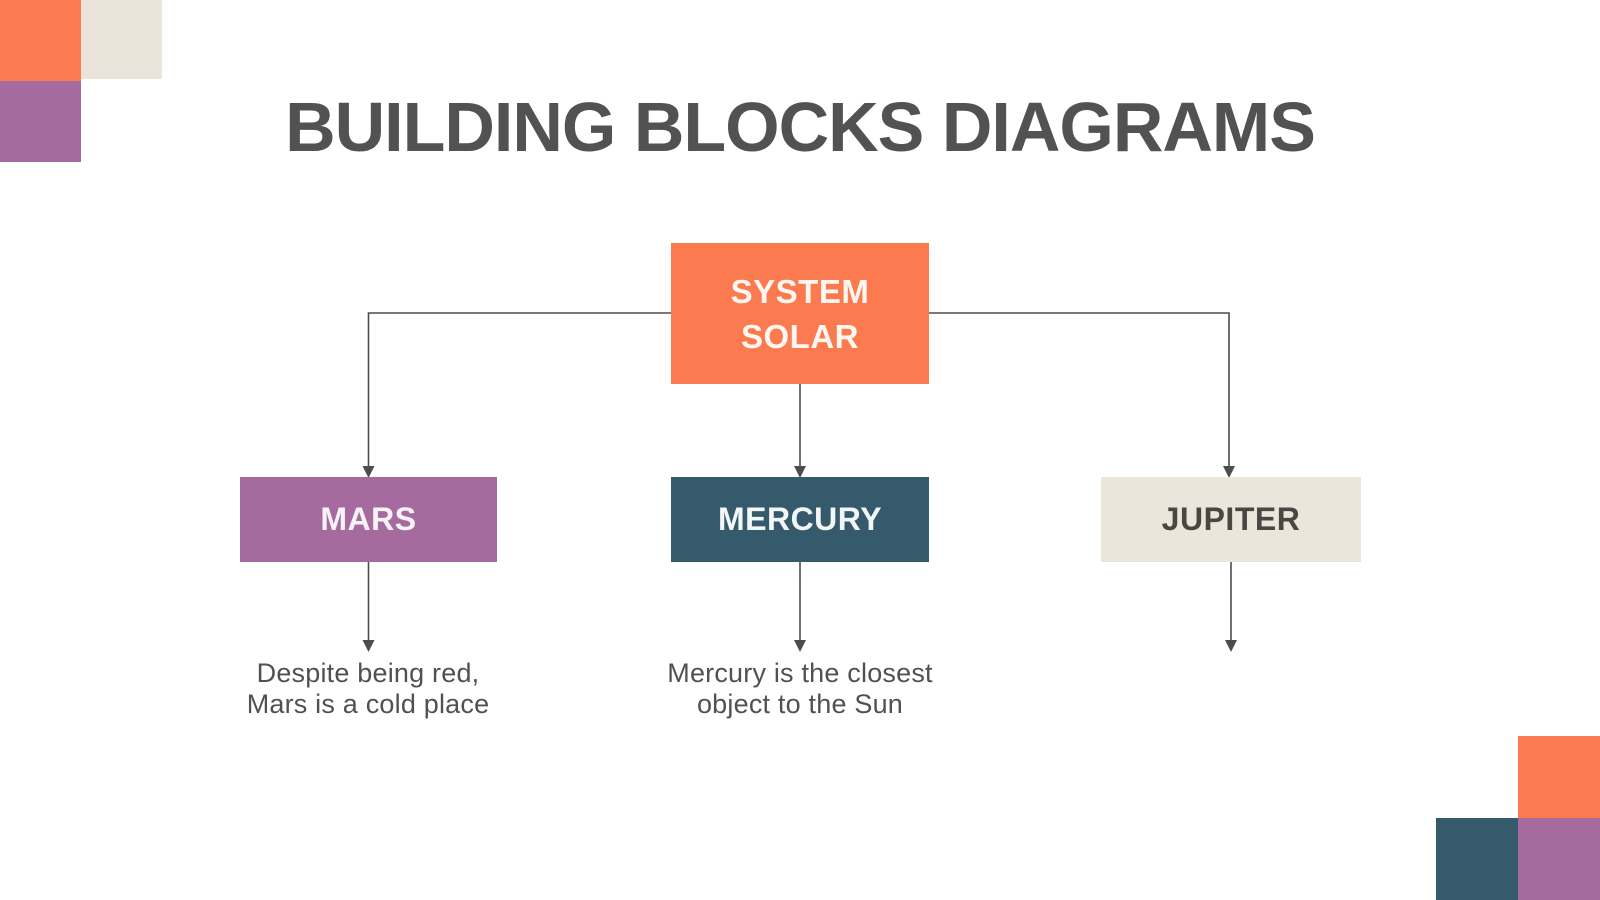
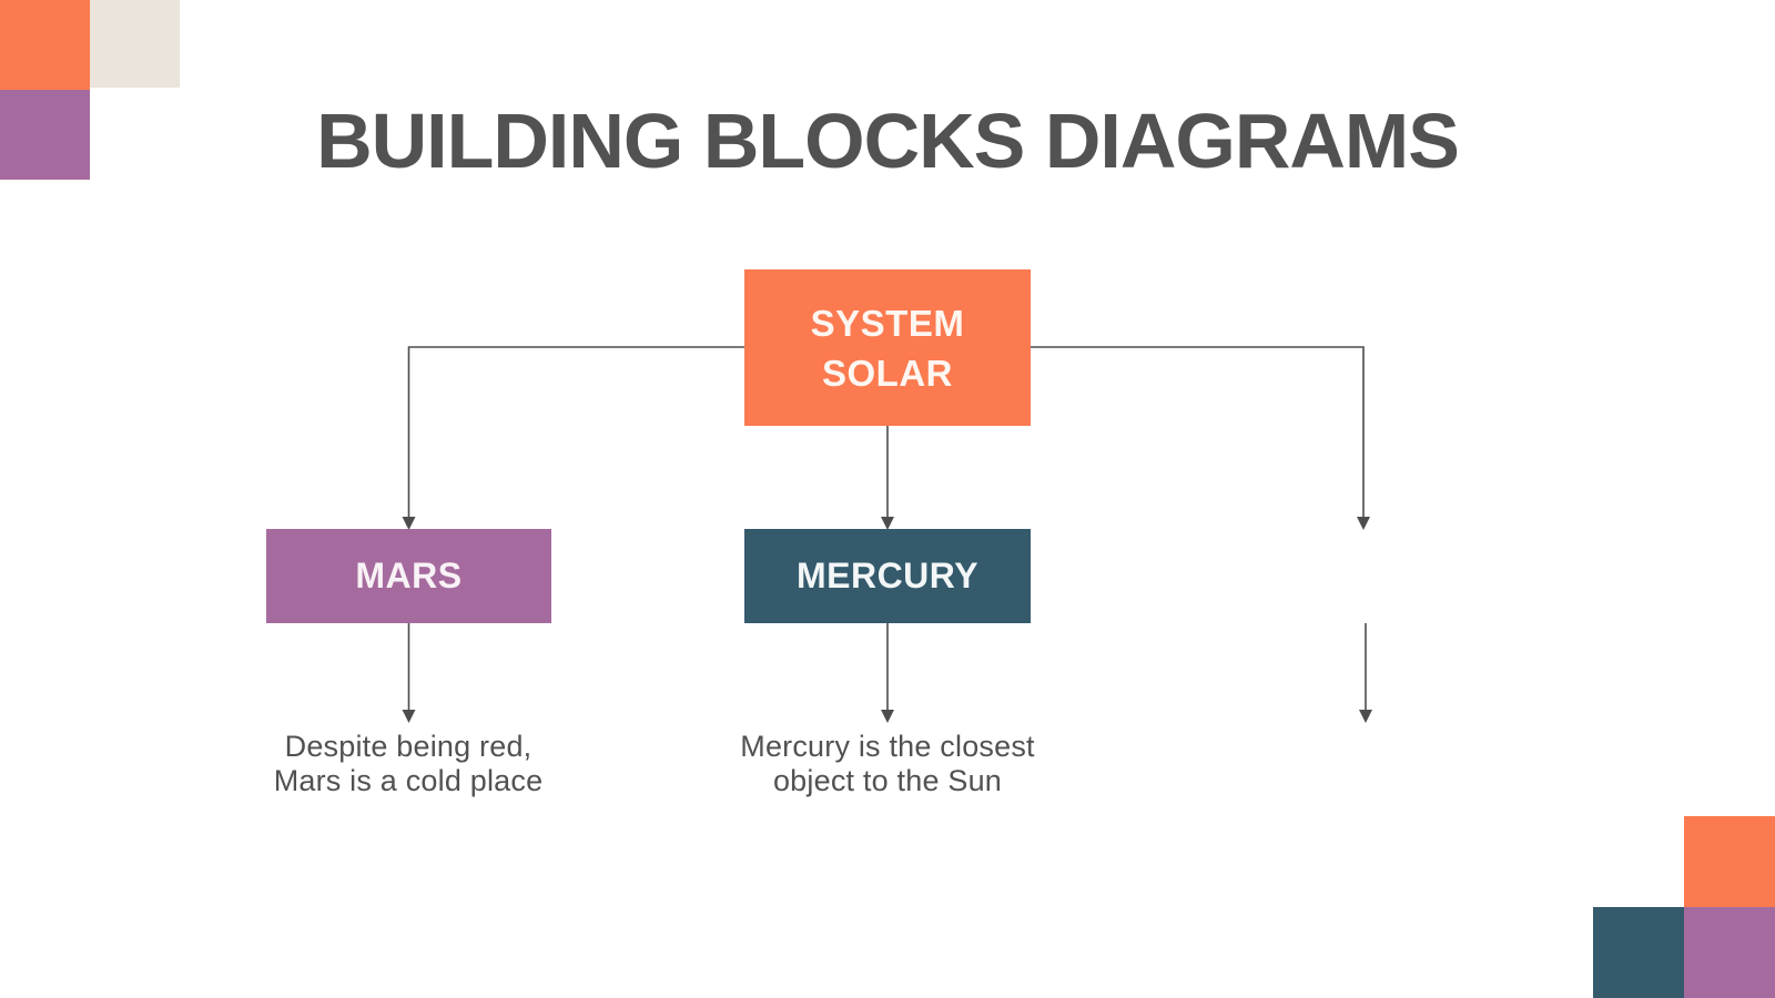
  BUILDING BLOCKS DIAGRAMS
  SYSTEM
  SOLAR
  MARS
  MERCURY
- JUPITER
  Despite being red,
  Mars is a cold place
  Mercury is the closest
  object to the Sun
